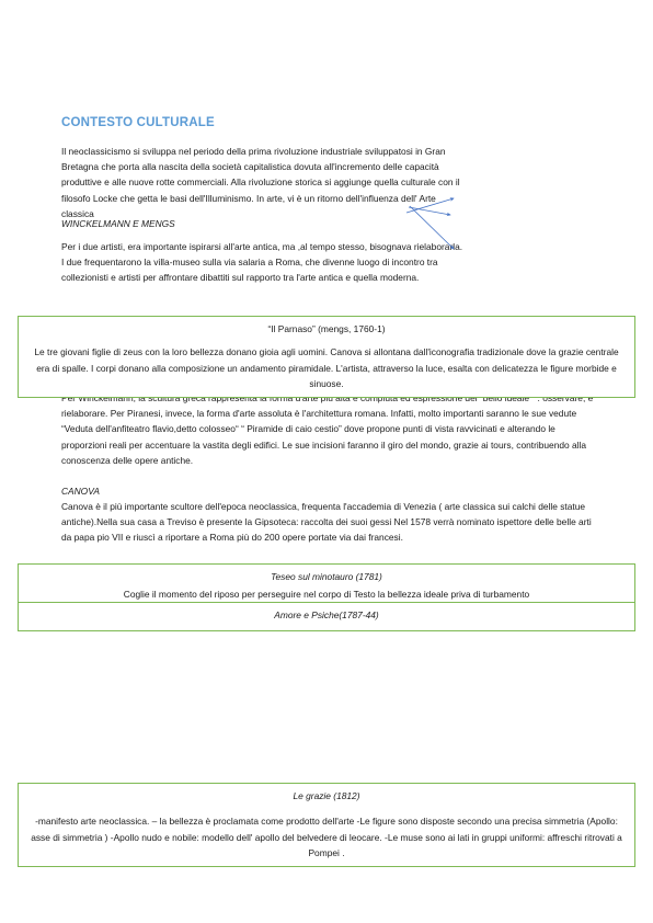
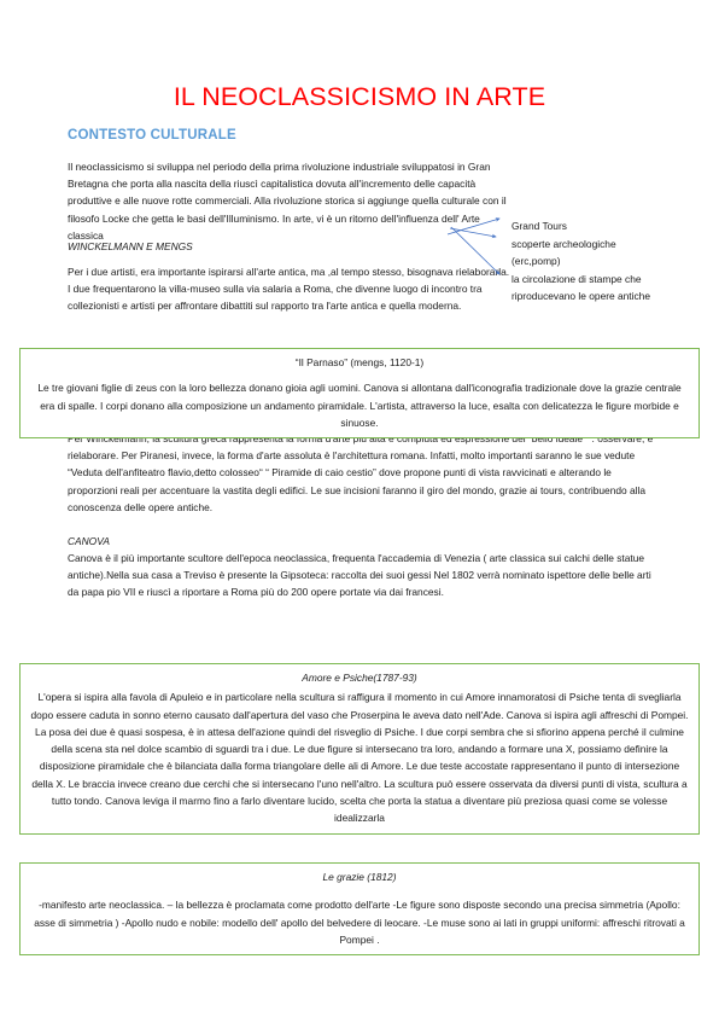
+ IL NEOCLASSICISMO IN ARTE
  CONTESTO CULTURALE
- Il neoclassicismo si sviluppa nel periodo della prima rivoluzione industriale sviluppatosi in Gran Bretagna che porta alla nascita della società capitalistica dovuta all'incremento delle capacità produttive e alle nuove rotte commerciali. Alla rivoluzione storica si aggiunge quella culturale con il filosofo Locke che getta le basi dell'Illuminismo. In arte, vi è un ritorno dell'influenza dell' Arte classica
+ Il neoclassicismo si sviluppa nel periodo della prima rivoluzione industriale sviluppatosi in Gran Bretagna che porta alla nascita della riuscì capitalistica dovuta all'incremento delle capacità produttive e alle nuove rotte commerciali. Alla rivoluzione storica si aggiunge quella culturale con il filosofo Locke che getta le basi dell'Illuminismo. In arte, vi è un ritorno dell'influenza dell' Arte classica
  WINCKELMANN E MENGS
  Per i due artisti, era importante ispirarsi all'arte antica, ma ,al tempo stesso, bisognava rielaborala. I due frequentarono la villa-museo sulla via salaria a Roma, che divenne luogo di incontro tra collezionisti e artisti per affrontare dibattiti sul rapporto tra l'arte antica e quella moderna.
+ Grand Tours
+ scoperte archeologiche
+ (erc,pomp)
+ la circolazione di stampe che
+ riproducevano le opere antiche
  rielaborare. Per Piranesi, invece, la forma d'arte assoluta è l'architettura romana. Infatti, molto importanti saranno le sue vedute “Veduta dell'anfiteatro flavio,detto colosseo“ “ Piramide di caio cestio” dove propone punti di vista ravvicinati e alterando le proporzioni reali per accentuare la vastita degli edifici. Le sue incisioni faranno il giro del mondo, grazie ai tours, contribuendo alla conoscenza delle opere antiche.
  CANOVA
- Canova è il più importante scultore dell'epoca neoclassica, frequenta l'accademia di Venezia ( arte classica sui calchi delle statue antiche).Nella sua casa a Treviso è presente la Gipsoteca: raccolta dei suoi gessi Nel 1578 verrà nominato ispettore delle belle arti da papa pio VII e riuscì a riportare a Roma più do 200 opere portate via dai francesi.
+ Canova è il più importante scultore dell'epoca neoclassica, frequenta l'accademia di Venezia ( arte classica sui calchi delle statue antiche).Nella sua casa a Treviso è presente la Gipsoteca: raccolta dei suoi gessi Nel 1802 verrà nominato ispettore delle belle arti da papa pio VII e riuscì a riportare a Roma più do 200 opere portate via dai francesi.
- “Il Parnaso” (mengs, 1760-1)
+ “Il Parnaso” (mengs, 1120-1)
  Le tre giovani figlie di zeus con la loro bellezza donano gioia agli uomini. Canova si allontana dall'iconografia tradizionale dove la grazie centrale era di spalle. I corpi donano alla composizione un andamento piramidale. L'artista, attraverso la luce, esalta con delicatezza le figure morbide e sinuose.
- Teseo sul minotauro (1781)
- Coglie il momento del riposo per perseguire nel corpo di Testo la bellezza ideale priva di turbamento
- Amore e Psiche(1787-44)
+ Amore e Psiche(1787-93)
+ L'opera si ispira alla favola di Apuleio e in particolare nella scultura si raffigura il momento in cui Amore innamoratosi di Psiche tenta di svegliarla dopo essere caduta in sonno eterno causato dall'apertura del vaso che Proserpina le aveva dato nell'Ade. Canova si ispira agli affreschi di Pompei. La posa dei due è quasi sospesa, è in attesa dell'azione quindi del risveglio di Psiche. I due corpi sembra che si sfiorino appena perché il culmine della scena sta nel dolce scambio di sguardi tra i due. Le due figure si intersecano tra loro, andando a formare una X, possiamo definire la disposizione piramidale che è bilanciata dalla forma triangolare delle ali di Amore. Le due teste accostate rappresentano il punto di intersezione della X. Le braccia invece creano due cerchi che si intersecano l'uno nell'altro. La scultura può essere osservata da diversi punti di vista, scultura a tutto tondo. Canova leviga il marmo fino a farlo diventare lucido, scelta che porta la statua a diventare più preziosa quasi come se volesse idealizzarla
  Le grazie (1812)
  -manifesto arte neoclassica. – la bellezza è proclamata come prodotto dell'arte -Le figure sono disposte secondo una precisa simmetria (Apollo: asse di simmetria ) -Apollo nudo e nobile: modello dell' apollo del belvedere di leocare. -Le muse sono ai lati in gruppi uniformi: affreschi ritrovati a Pompei .
